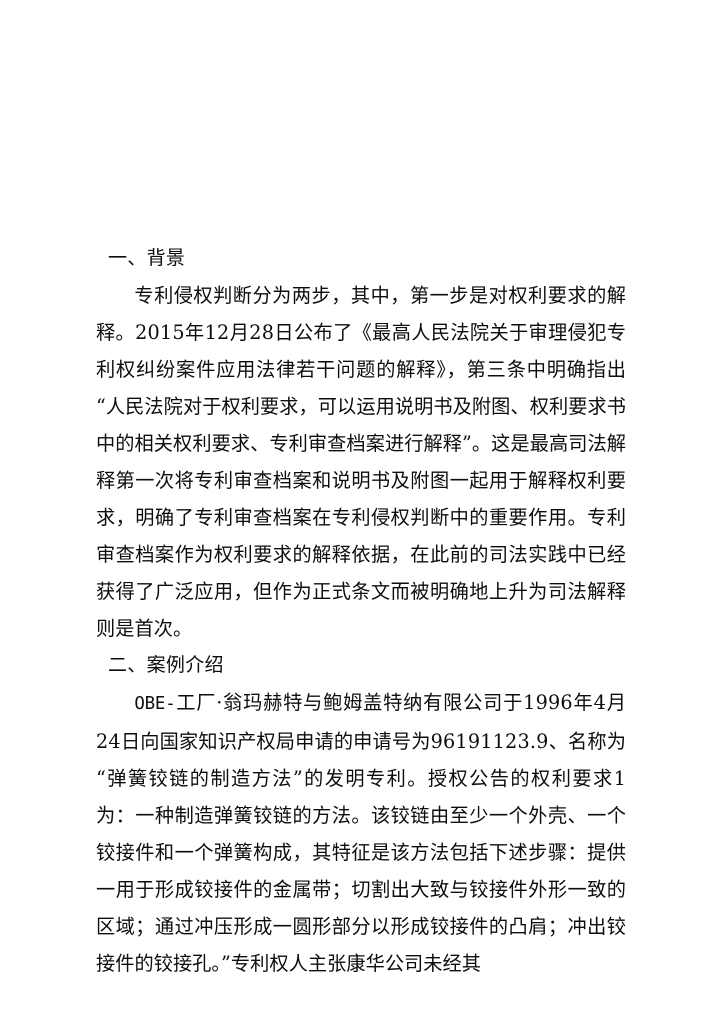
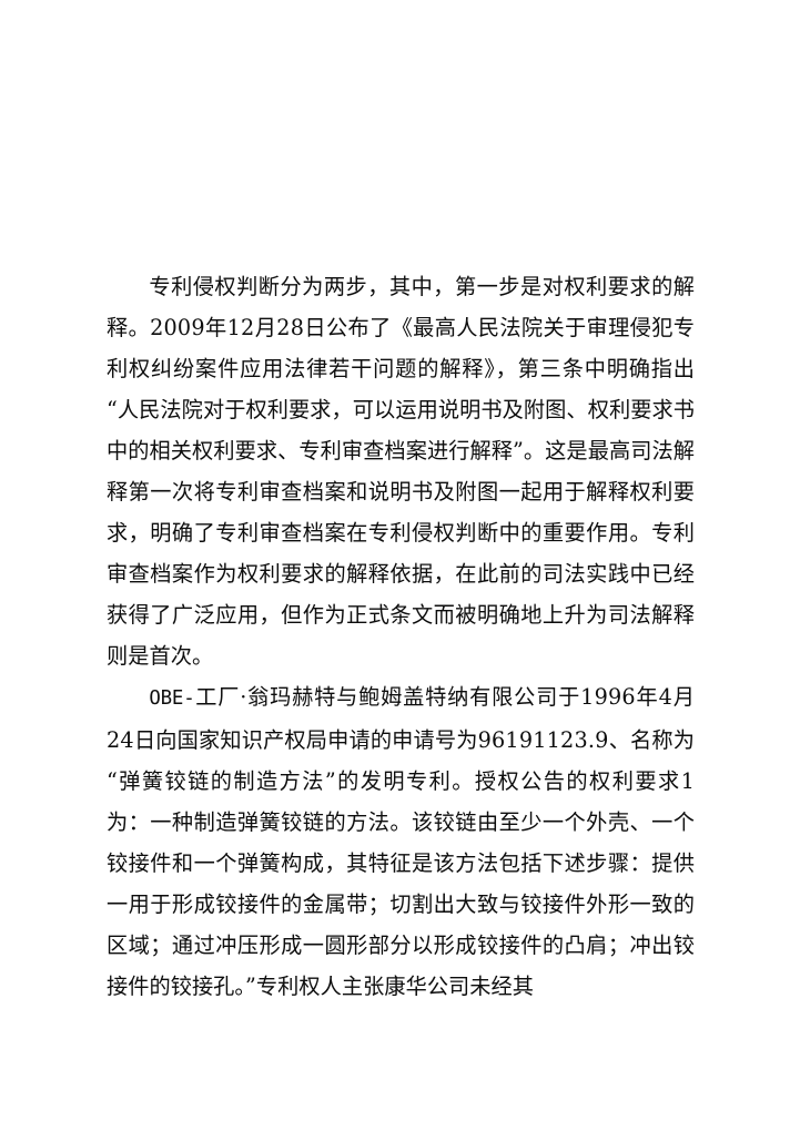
- 一、背景
- 专利侵权判断分为两步，其中，第一步是对权利要求的解释。2015年12月28日公布了《最高人民法院关于审理侵犯专利权纠纷案件应用法律若干问题的解释》，第三条中明确指出“人民法院对于权利要求，可以运用说明书及附图、权利要求书中的相关权利要求、专利审查档案进行解释”。这是最高司法解释第一次将专利审查档案和说明书及附图一起用于解释权利要求，明确了专利审查档案在专利侵权判断中的重要作用。专利审查档案作为权利要求的解释依据，在此前的司法实践中已经获得了广泛应用，但作为正式条文而被明确地上升为司法解释则是首次。
+ 专利侵权判断分为两步，其中，第一步是对权利要求的解释。2009年12月28日公布了《最高人民法院关于审理侵犯专利权纠纷案件应用法律若干问题的解释》，第三条中明确指出“人民法院对于权利要求，可以运用说明书及附图、权利要求书中的相关权利要求、专利审查档案进行解释”。这是最高司法解释第一次将专利审查档案和说明书及附图一起用于解释权利要求，明确了专利审查档案在专利侵权判断中的重要作用。专利审查档案作为权利要求的解释依据，在此前的司法实践中已经获得了广泛应用，但作为正式条文而被明确地上升为司法解释则是首次。
- 二、案例介绍
  OBE-工厂·翁玛赫特与鲍姆盖特纳有限公司于1996年4月24日向国家知识产权局申请的申请号为96191123.9、名称为“弹簧铰链的制造方法”的发明专利。授权公告的权利要求1为：一种制造弹簧铰链的方法。该铰链由至少一个外壳、一个铰接件和一个弹簧构成，其特征是该方法包括下述步骤：提供一用于形成铰接件的金属带；切割出大致与铰接件外形一致的区域；通过冲压形成一圆形部分以形成铰接件的凸肩；冲出铰接件的铰接孔。”专利权人主张康华公司未经其
